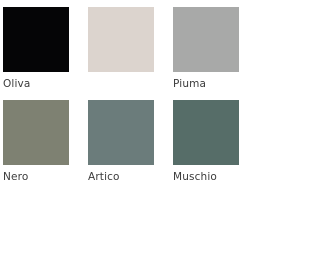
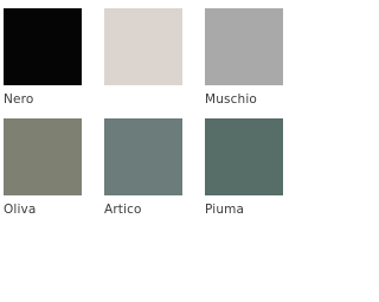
- Oliva
+ Nero
- Piuma
+ Muschio
- Nero
+ Oliva
  Artico
- Muschio
+ Piuma
